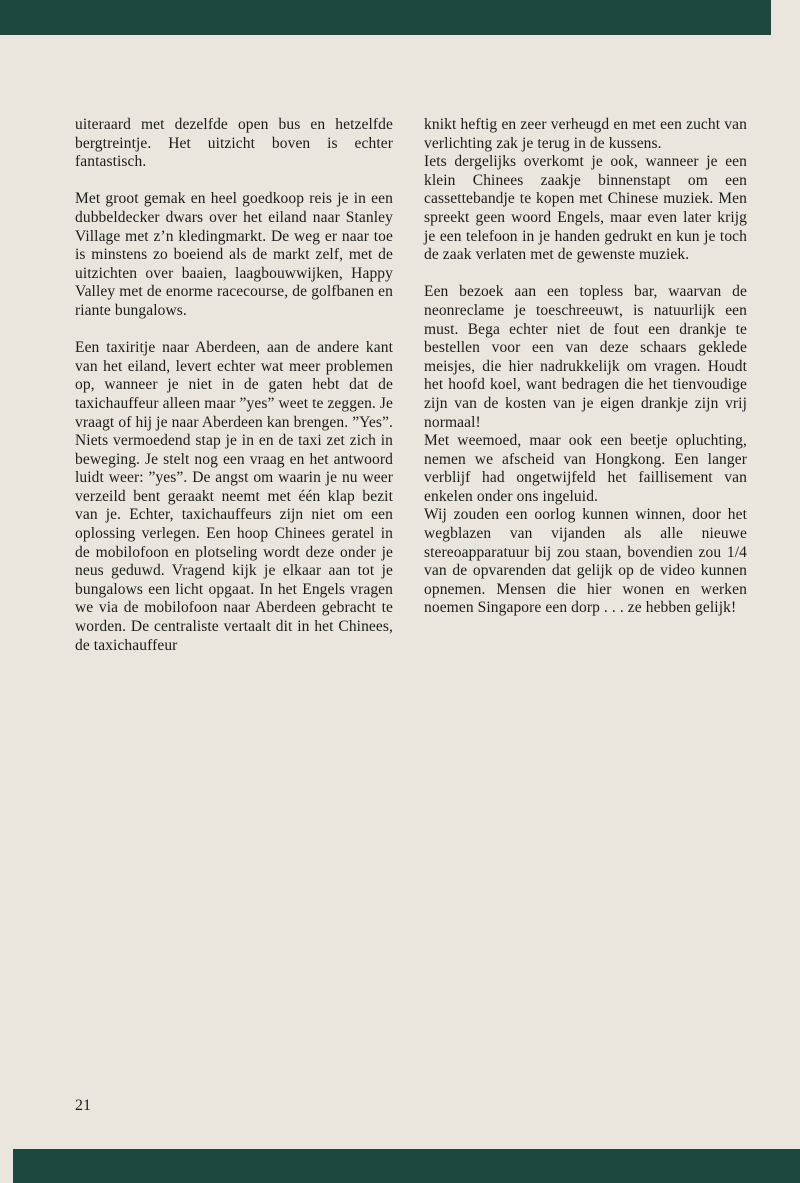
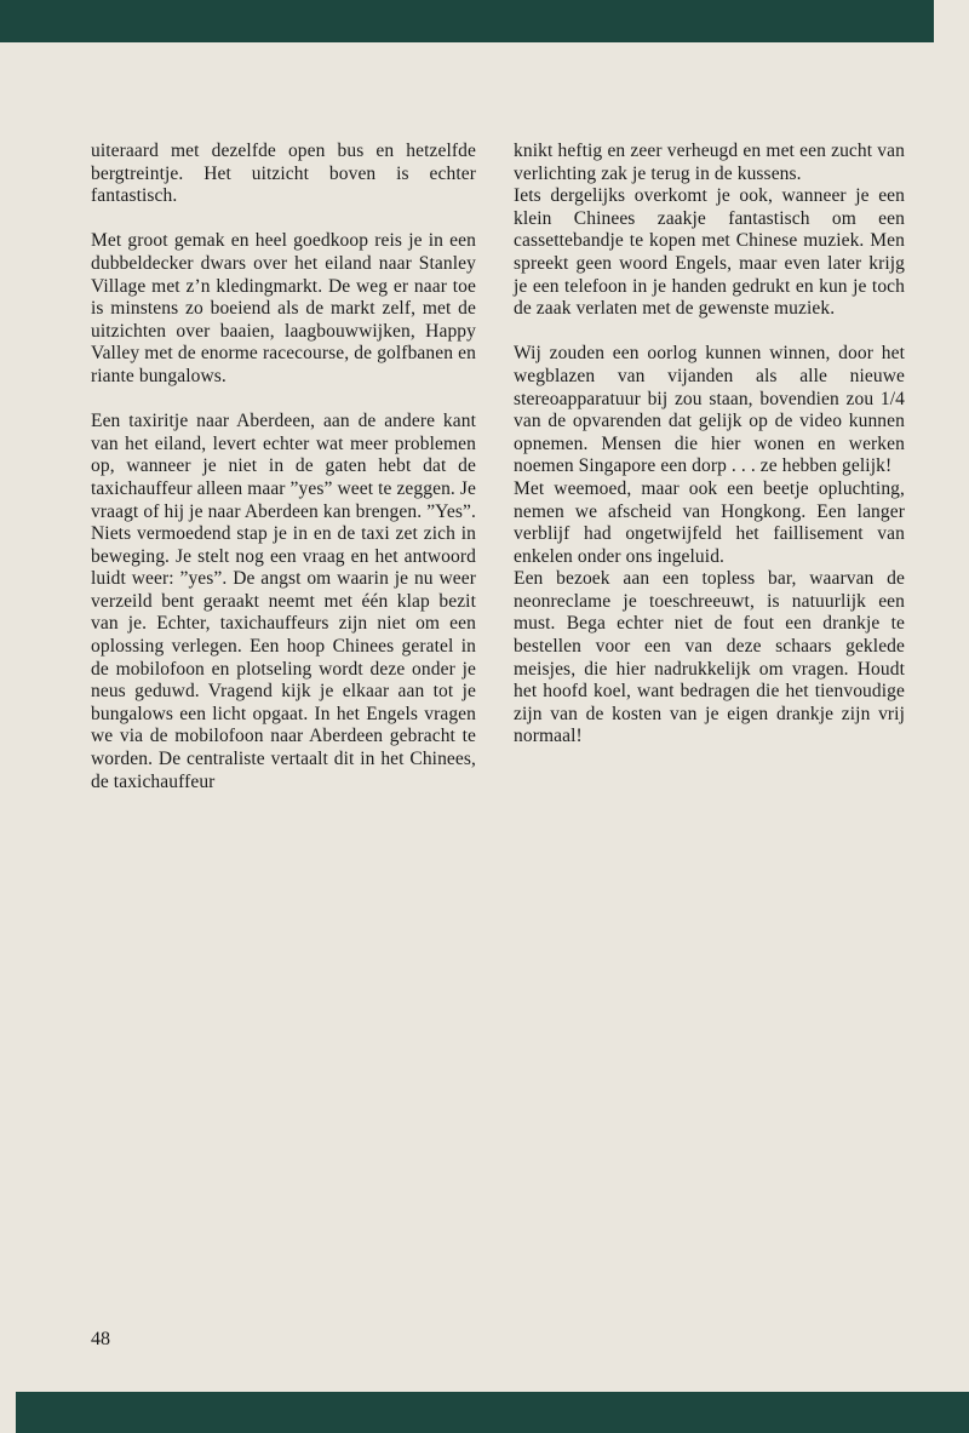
  uiteraard met dezelfde open bus en hetzelfde bergtreintje. Het uitzicht boven is echter fantastisch.
  Met groot gemak en heel goedkoop reis je in een dubbeldecker dwars over het eiland naar Stanley Village met z’n kledingmarkt. De weg er naar toe is minstens zo boeiend als de markt zelf, met de uitzichten over baaien, laagbouwwijken, Happy Valley met de enorme racecourse, de golfbanen en riante bungalows.
  Een taxiritje naar Aberdeen, aan de andere kant van het eiland, levert echter wat meer problemen op, wanneer je niet in de gaten hebt dat de taxichauffeur alleen maar ”yes” weet te zeggen. Je vraagt of hij je naar Aberdeen kan brengen. ”Yes”. Niets vermoedend stap je in en de taxi zet zich in beweging. Je stelt nog een vraag en het antwoord luidt weer: ”yes”. De angst om waarin je nu weer verzeild bent geraakt neemt met één klap bezit van je. Echter, taxichauffeurs zijn niet om een oplossing verlegen. Een hoop Chinees geratel in de mobilofoon en plotseling wordt deze onder je neus geduwd. Vragend kijk je elkaar aan tot je bungalows een licht opgaat. In het Engels vragen we via de mobilofoon naar Aberdeen gebracht te worden. De centraliste vertaalt dit in het Chinees, de taxichauffeur
  knikt heftig en zeer verheugd en met een zucht van verlichting zak je terug in de kussens.
- Iets dergelijks overkomt je ook, wanneer je een klein Chinees zaakje binnenstapt om een cassettebandje te kopen met Chinese muziek. Men spreekt geen woord Engels, maar even later krijg je een telefoon in je handen gedrukt en kun je toch de zaak verlaten met de gewenste muziek.
+ Iets dergelijks overkomt je ook, wanneer je een klein Chinees zaakje fantastisch om een cassettebandje te kopen met Chinese muziek. Men spreekt geen woord Engels, maar even later krijg je een telefoon in je handen gedrukt en kun je toch de zaak verlaten met de gewenste muziek.
- Een bezoek aan een topless bar, waarvan de neonreclame je toeschreeuwt, is natuurlijk een must. Bega echter niet de fout een drankje te bestellen voor een van deze schaars geklede meisjes, die hier nadrukkelijk om vragen. Houdt het hoofd koel, want bedragen die het tienvoudige zijn van de kosten van je eigen drankje zijn vrij normaal!
+ Wij zouden een oorlog kunnen winnen, door het wegblazen van vijanden als alle nieuwe stereoapparatuur bij zou staan, bovendien zou 1/4 van de opvarenden dat gelijk op de video kunnen opnemen. Mensen die hier wonen en werken noemen Singapore een dorp . . . ze hebben gelijk!
  Met weemoed, maar ook een beetje opluchting, nemen we afscheid van Hongkong. Een langer verblijf had ongetwijfeld het faillisement van enkelen onder ons ingeluid.
- Wij zouden een oorlog kunnen winnen, door het wegblazen van vijanden als alle nieuwe stereoapparatuur bij zou staan, bovendien zou 1/4 van de opvarenden dat gelijk op de video kunnen opnemen. Mensen die hier wonen en werken noemen Singapore een dorp . . . ze hebben gelijk!
+ Een bezoek aan een topless bar, waarvan de neonreclame je toeschreeuwt, is natuurlijk een must. Bega echter niet de fout een drankje te bestellen voor een van deze schaars geklede meisjes, die hier nadrukkelijk om vragen. Houdt het hoofd koel, want bedragen die het tienvoudige zijn van de kosten van je eigen drankje zijn vrij normaal!
- 21
+ 48
